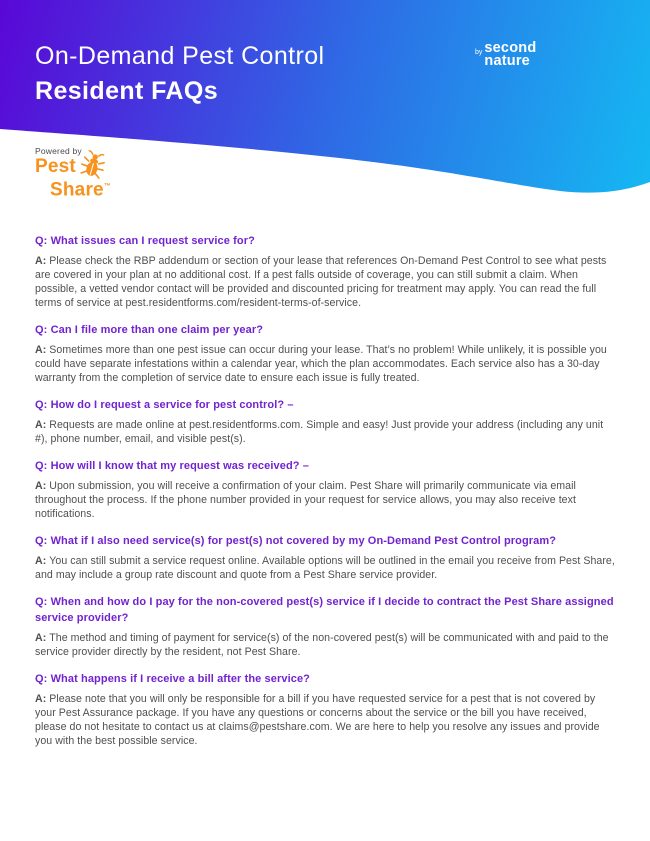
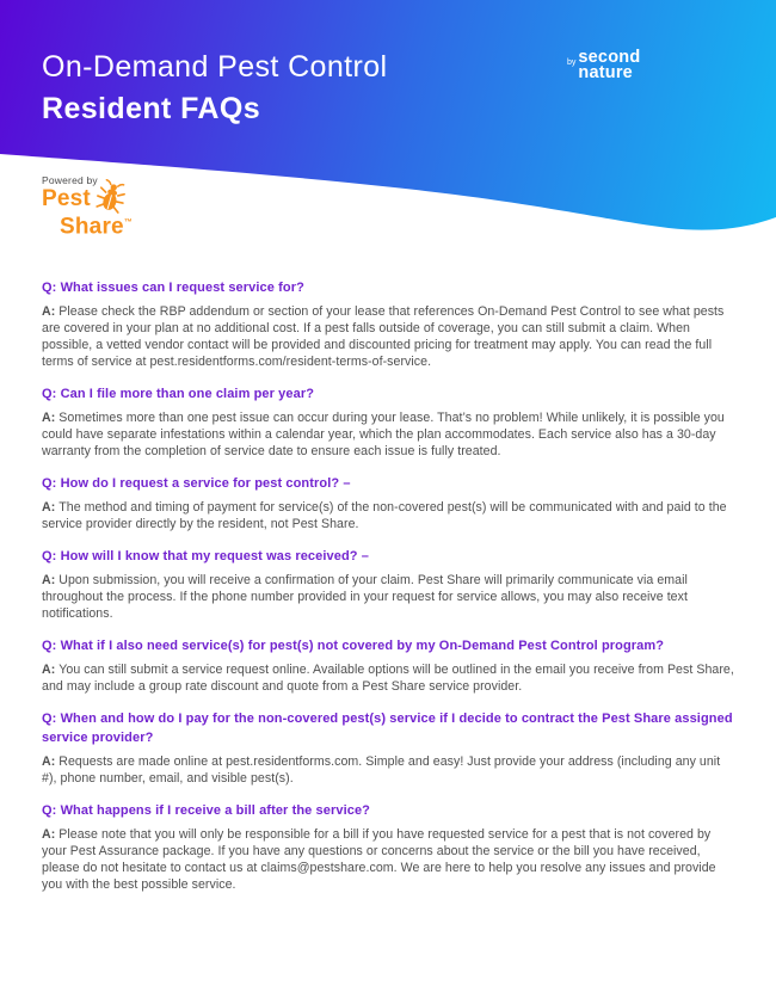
  On-Demand Pest Control
  Resident FAQs
  second
  nature
  Powered by
  Pest
  Share
  Q: What issues can I request service for?
  A: Please check the RBP addendum or section of your lease that references On-Demand Pest Control to see what pests are covered in your plan at no additional cost. If a pest falls outside of coverage, you can still submit a claim. When possible, a vetted vendor contact will be provided and discounted pricing for treatment may apply. You can read the full terms of service at pest.residentforms.com/resident-terms-of-service.
  Q: Can I file more than one claim per year?
  A: Sometimes more than one pest issue can occur during your lease. That’s no problem! While unlikely, it is possible you could have separate infestations within a calendar year, which the plan accommodates. Each service also has a 30-day warranty from the completion of service date to ensure each issue is fully treated.
  Q: How do I request a service for pest control? –
- A: Requests are made online at pest.residentforms.com. Simple and easy! Just provide your address (including any unit #), phone number, email, and visible pest(s).
+ A: The method and timing of payment for service(s) of the non-covered pest(s) will be communicated with and paid to the service provider directly by the resident, not Pest Share.
  Q: How will I know that my request was received? –
  A: Upon submission, you will receive a confirmation of your claim. Pest Share will primarily communicate via email throughout the process. If the phone number provided in your request for service allows, you may also receive text notifications.
  Q: What if I also need service(s) for pest(s) not covered by my On-Demand Pest Control program?
  A: You can still submit a service request online. Available options will be outlined in the email you receive from Pest Share, and may include a group rate discount and quote from a Pest Share service provider.
  Q: When and how do I pay for the non-covered pest(s) service if I decide to contract the Pest Share assigned service provider?
- A: The method and timing of payment for service(s) of the non-covered pest(s) will be communicated with and paid to the service provider directly by the resident, not Pest Share.
+ A: Requests are made online at pest.residentforms.com. Simple and easy! Just provide your address (including any unit #), phone number, email, and visible pest(s).
  Q: What happens if I receive a bill after the service?
  A: Please note that you will only be responsible for a bill if you have requested service for a pest that is not covered by your Pest Assurance package. If you have any questions or concerns about the service or the bill you have received, please do not hesitate to contact us at claims@pestshare.com. We are here to help you resolve any issues and provide you with the best possible service.
